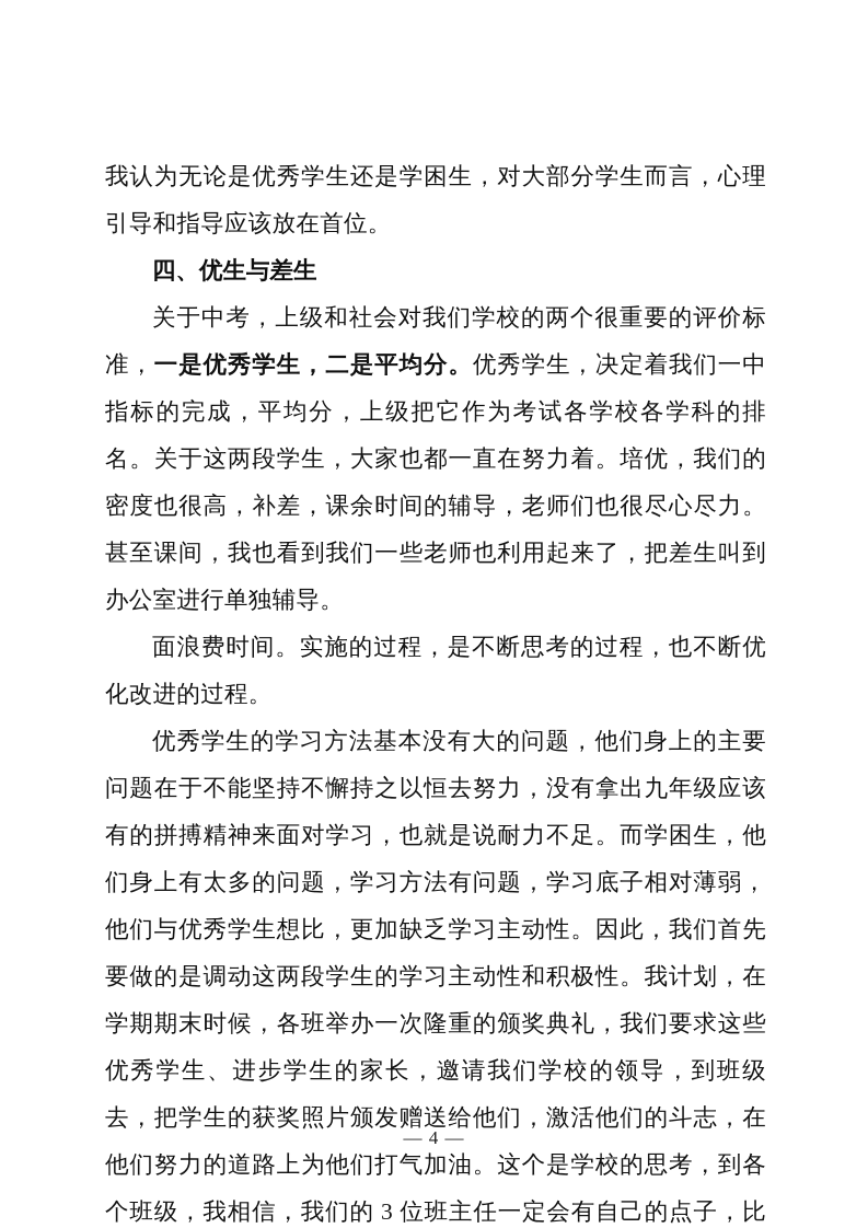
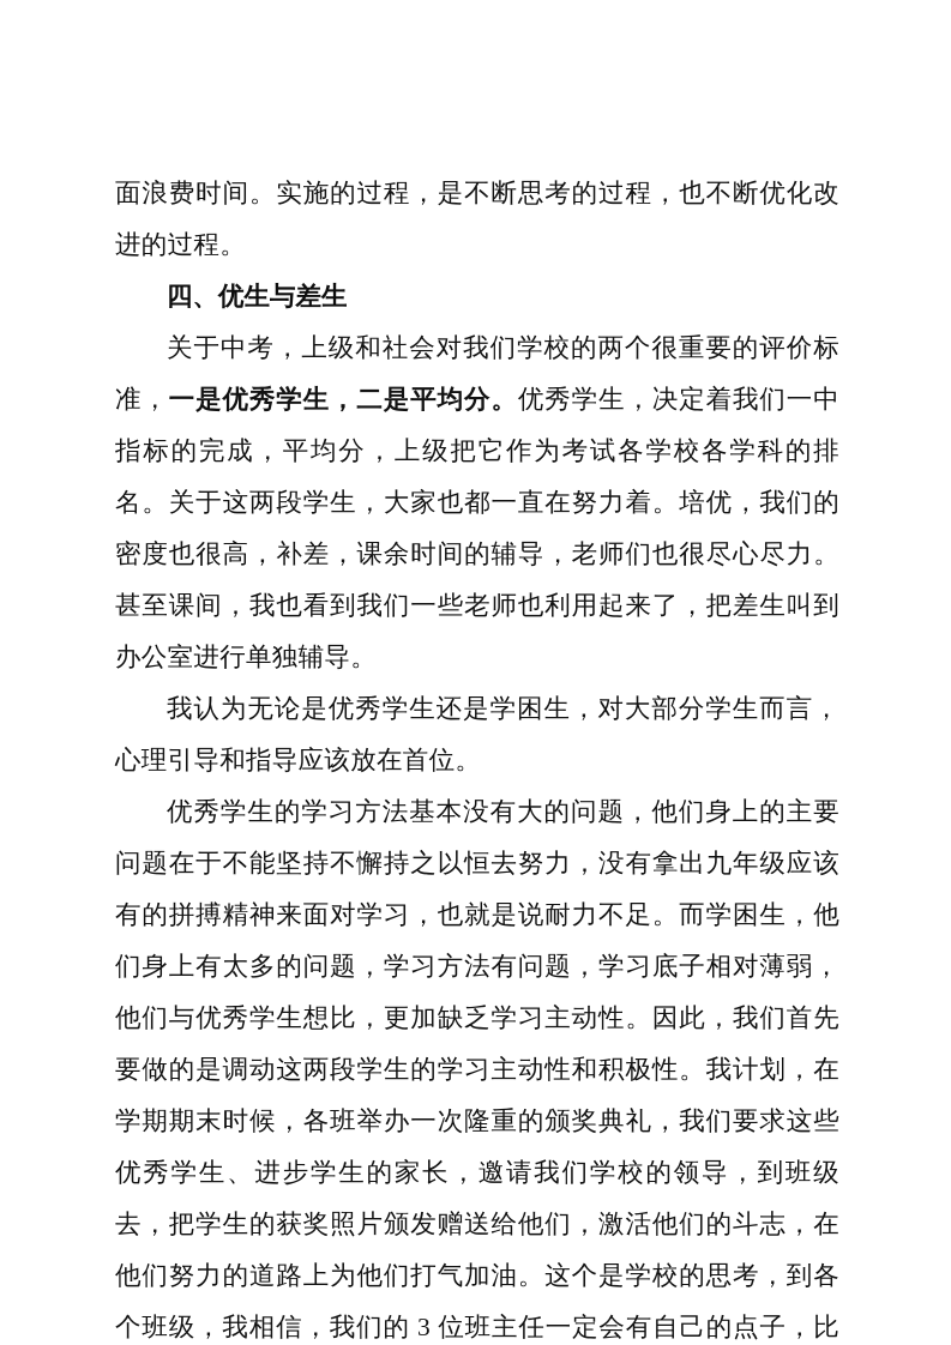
- 我认为无论是优秀学生还是学困生，对大部分学生而言，心理引导和指导应该放在首位。
+ 面浪费时间。实施的过程，是不断思考的过程，也不断优化改进的过程。
  四、优生与差生
  关于中考，上级和社会对我们学校的两个很重要的评价标准，一是优秀学生，二是平均分。优秀学生，决定着我们一中指标的完成，平均分，上级把它作为考试各学校各学科的排名。关于这两段学生，大家也都一直在努力着。培优，我们的密度也很高，补差，课余时间的辅导，老师们也很尽心尽力。甚至课间，我也看到我们一些老师也利用起来了，把差生叫到办公室进行单独辅导。
- 面浪费时间。实施的过程，是不断思考的过程，也不断优化改进的过程。
+ 我认为无论是优秀学生还是学困生，对大部分学生而言，心理引导和指导应该放在首位。
  优秀学生的学习方法基本没有大的问题，他们身上的主要问题在于不能坚持不懈持之以恒去努力，没有拿出九年级应该有的拼搏精神来面对学习，也就是说耐力不足。而学困生，他们身上有太多的问题，学习方法有问题，学习底子相对薄弱，他们与优秀学生想比，更加缺乏学习主动性。因此，我们首先要做的是调动这两段学生的学习主动性和积极性。我计划，在学期期末时候，各班举办一次隆重的颁奖典礼，我们要求这些优秀学生、进步学生的家长，邀请我们学校的领导，到班级去，把学生的获奖照片颁发赠送给他们，激活他们的斗志，在他们努力的道路上为他们打气加油。这个是学校的思考，到各个班级，我相信，我们的 3 位班主任一定会有自己的点子，比
- — 4 —
